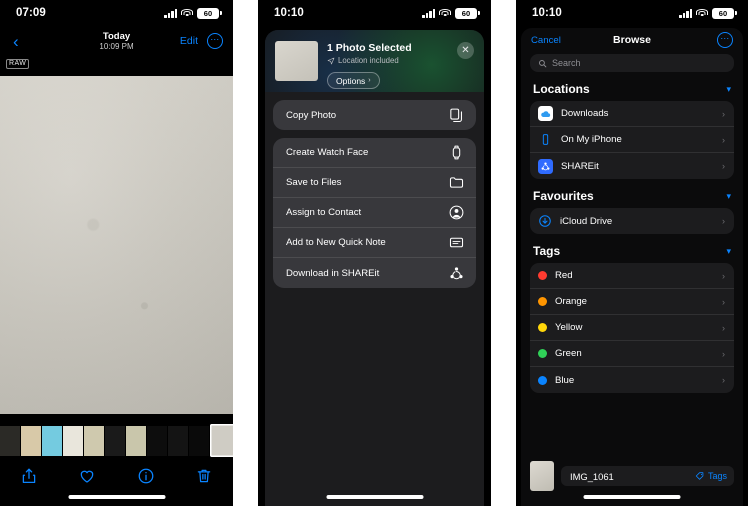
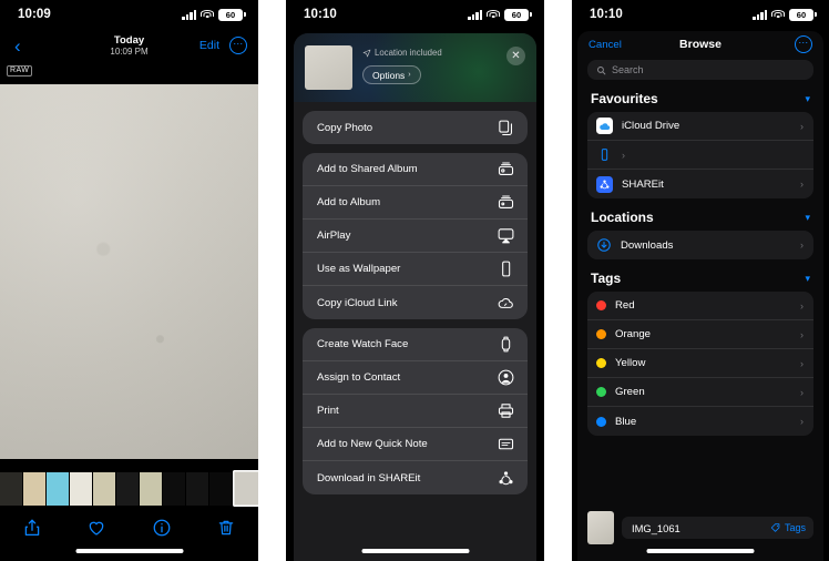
- 07:09
+ 10:09
  60
  ‹
  Today
  10:09 PM
  Edit
  ⋯
  10:10
  60
- 1 Photo Selected
  Location included
  Options
  ✕
  Copy Photo
+ Add to Shared Album
+ Add to Album
+ AirPlay
+ Use as Wallpaper
+ Copy iCloud Link
  Create Watch Face
- Save to Files
  Assign to Contact
+ Print
  Add to New Quick Note
  Download in SHAREit
  10:10
  60
  Cancel
  Browse
  ⋯
  Search
- Locations
+ Favourites
  ▾
- Downloads
+ iCloud Drive
  ›
- On My iPhone
  ›
  SHAREit
  ›
- Favourites
+ Locations
  ▾
- iCloud Drive
+ Downloads
  ›
  Tags
  ▾
  Red
  ›
  Orange
  ›
  Yellow
  ›
  Green
  ›
  Blue
  ›
  IMG_1061
  Tags
